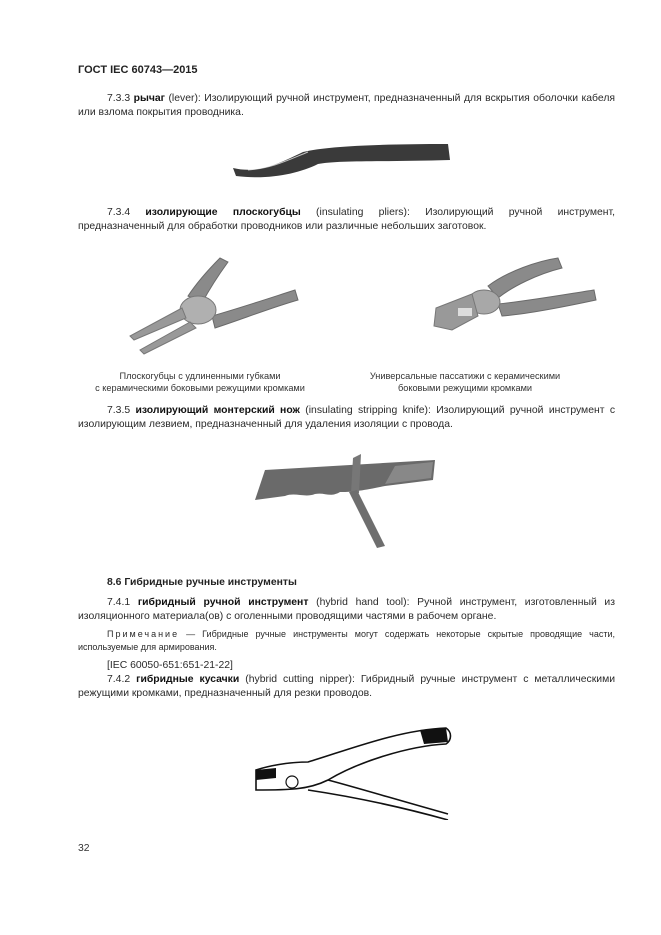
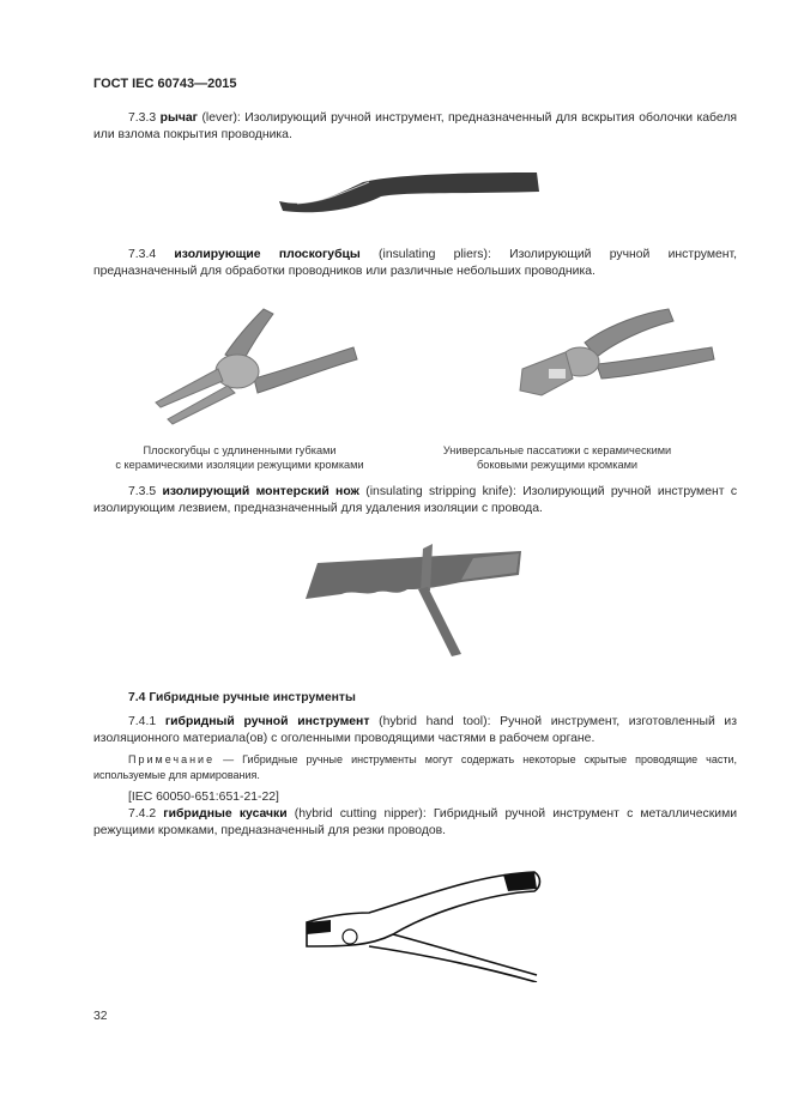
  ГОСТ IEC 60743—2015
  7.3.3 рычаг (lever): Изолирующий ручной инструмент, предназначенный для вскрытия оболочки кабеля или взлома покрытия проводника.
- 7.3.4 изолирующие плоскогубцы (insulating pliers): Изолирующий ручной инструмент, предназначенный для обработки проводников или различные небольших заготовок.
+ 7.3.4 изолирующие плоскогубцы (insulating pliers): Изолирующий ручной инструмент, предназначенный для обработки проводников или различные небольших проводника.
  Плоскогубцы с удлиненными губками
- с керамическими боковыми режущими кромками
+ с керамическими изоляции режущими кромками
  Универсальные пассатижи с керамическими
  боковыми режущими кромками
  7.3.5 изолирующий монтерский нож (insulating stripping knife): Изолирующий ручной инструмент с изолирующим лезвием, предназначенный для удаления изоляции с провода.
- 8.6 Гибридные ручные инструменты
+ 7.4 Гибридные ручные инструменты
  7.4.1 гибридный ручной инструмент (hybrid hand tool): Ручной инструмент, изготовленный из изоляционного материала(ов) с оголенными проводящими частями в рабочем органе.
  Примечание — Гибридные ручные инструменты могут содержать некоторые скрытые проводящие части, используемые для армирования.
  [IEC 60050-651:651-21-22]
- 7.4.2 гибридные кусачки (hybrid cutting nipper): Гибридный ручные инструмент с металлическими режущими кромками, предназначенный для резки проводов.
+ 7.4.2 гибридные кусачки (hybrid cutting nipper): Гибридный ручной инструмент с металлическими режущими кромками, предназначенный для резки проводов.
  32
